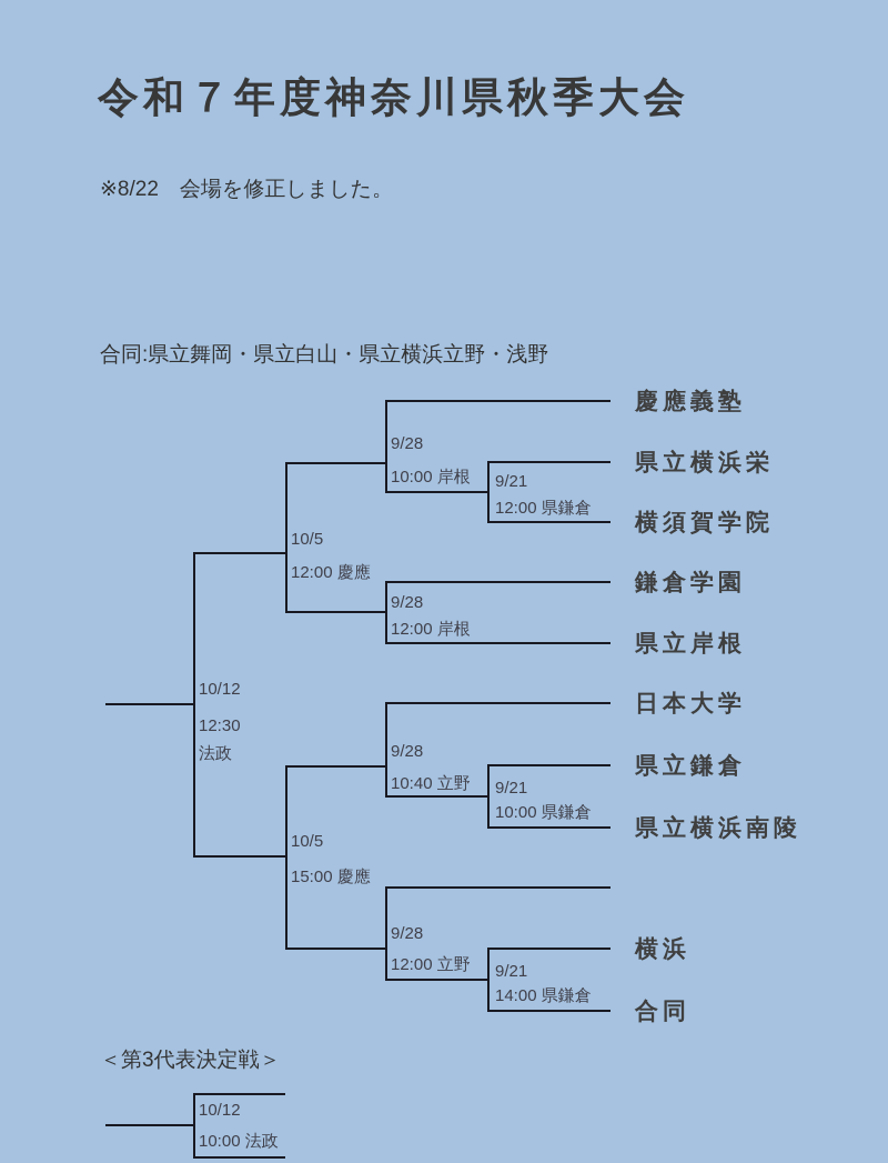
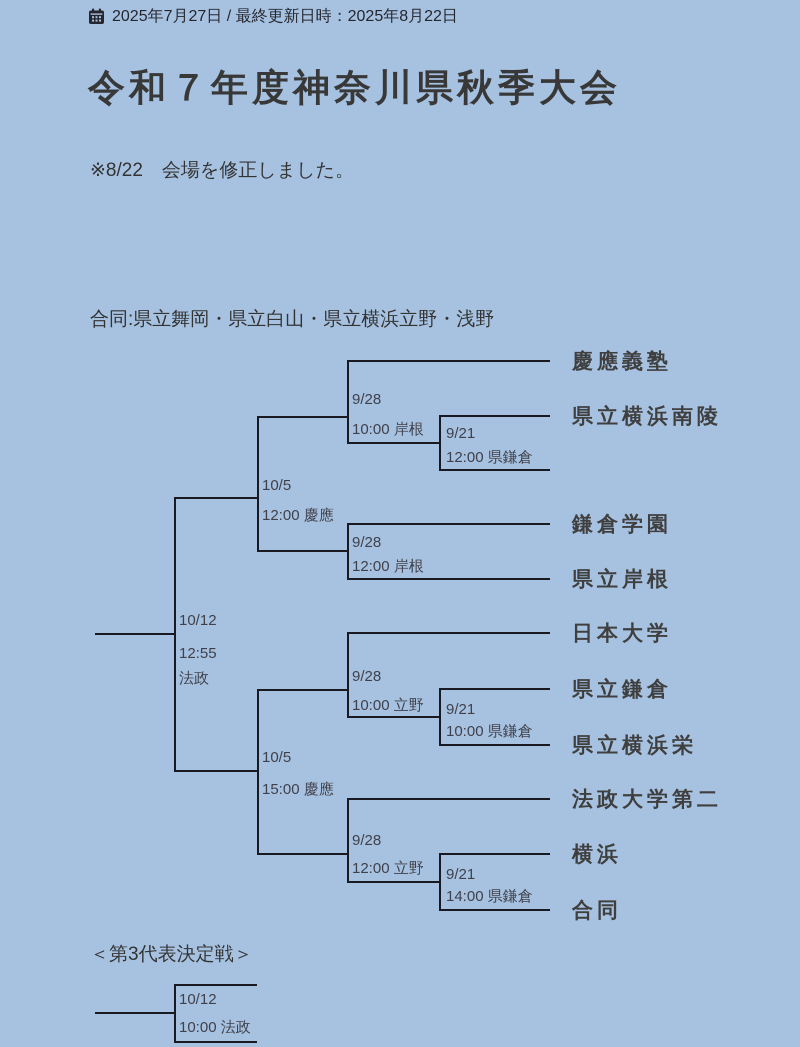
+ 2025年7月27日 / 最終更新日時：2025年8月22日
  令和７年度神奈川県秋季大会
  ※8/22 会場を修正しました。
  合同:県立舞岡・県立白山・県立横浜立野・浅野
  慶應義塾
- 県立横浜栄
+ 県立横浜南陵
- 横須賀学院
  鎌倉学園
  県立岸根
  日本大学
  県立鎌倉
- 県立横浜南陵
+ 県立横浜栄
+ 法政大学第二
  横浜
  合同
  9/28
  10:00 岸根
  9/21
  12:00 県鎌倉
  10/5
  12:00 慶應
  9/28
  12:00 岸根
  10/12
- 12:30
+ 12:55
  法政
  9/28
- 10:40 立野
+ 10:00 立野
  9/21
  10:00 県鎌倉
  10/5
  15:00 慶應
  9/28
  12:00 立野
  9/21
  14:00 県鎌倉
  ＜第3代表決定戦＞
  10/12
  10:00 法政
